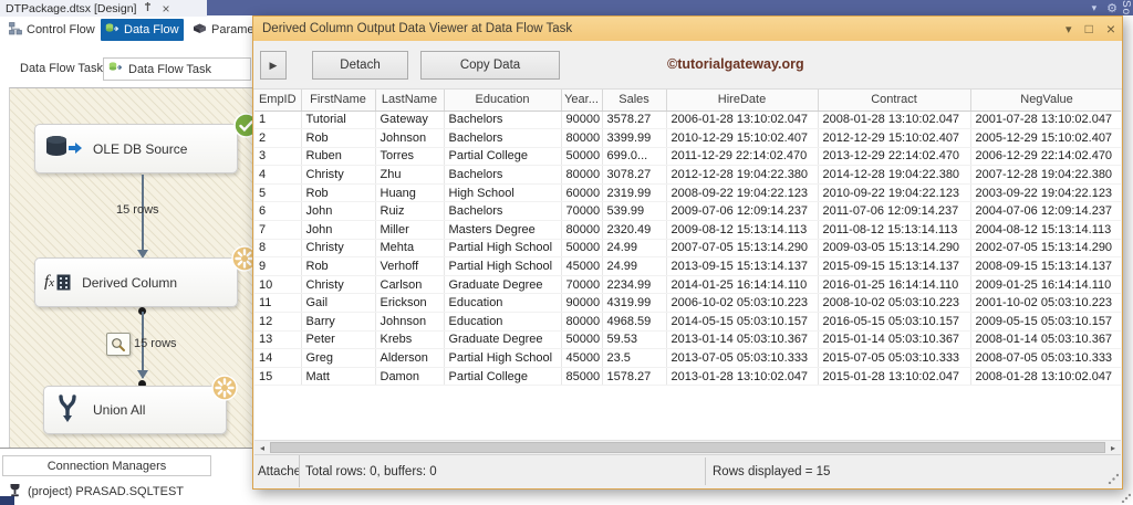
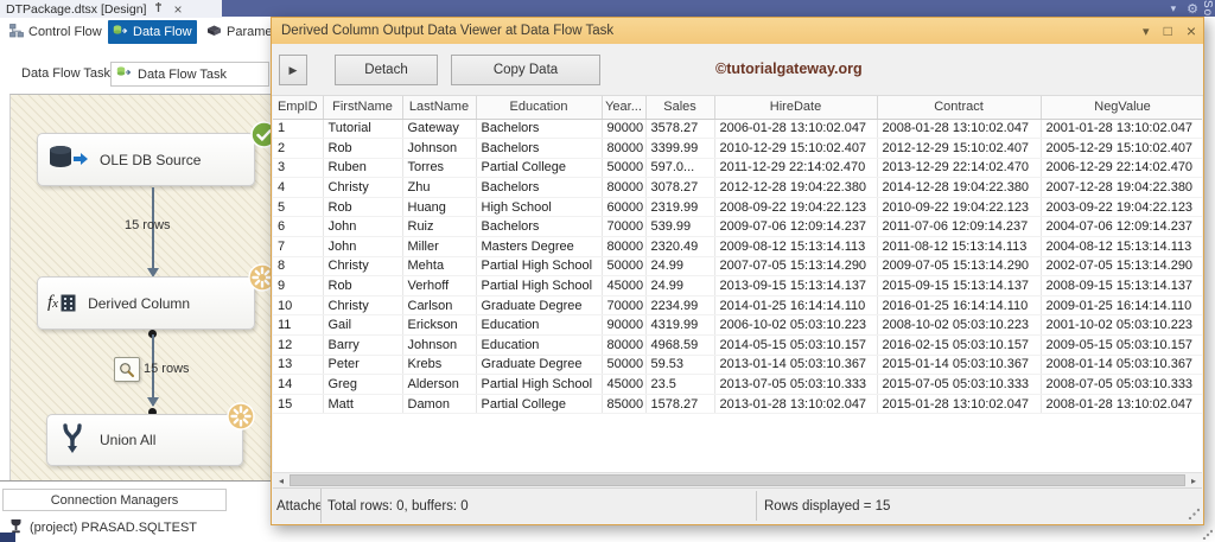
  ▾
  ⚙
  DTPackage.dtsx [Design]
  ×
  Control Flow
  Data Flow
  Parame
  Data Flow Task
  Data Flow Task
  OLE DB Source
  15 rows
  fx
  Derived Column
  15 rows
  Union All
  Connection Managers
  (project) PRASAD.SQLTEST
  Derived Column Output Data Viewer at Data Flow Task
  ▾
  □
  ×
  ▶
  Detach
  Copy Data
  ©tutorialgateway.org
  EmpID	FirstName	LastName	Education	Year...	Sales	HireDate	Contract	NegValue
- 1	Tutorial	Gateway	Bachelors	90000	3578.27	2006-01-28 13:10:02.047	2008-01-28 13:10:02.047	2001-07-28 13:10:02.047
+ 1	Tutorial	Gateway	Bachelors	90000	3578.27	2006-01-28 13:10:02.047	2008-01-28 13:10:02.047	2001-01-28 13:10:02.047
  2	Rob	Johnson	Bachelors	80000	3399.99	2010-12-29 15:10:02.407	2012-12-29 15:10:02.407	2005-12-29 15:10:02.407
- 3	Ruben	Torres	Partial College	50000	699.0...	2011-12-29 22:14:02.470	2013-12-29 22:14:02.470	2006-12-29 22:14:02.470
+ 3	Ruben	Torres	Partial College	50000	597.0...	2011-12-29 22:14:02.470	2013-12-29 22:14:02.470	2006-12-29 22:14:02.470
  4	Christy	Zhu	Bachelors	80000	3078.27	2012-12-28 19:04:22.380	2014-12-28 19:04:22.380	2007-12-28 19:04:22.380
  5	Rob	Huang	High School	60000	2319.99	2008-09-22 19:04:22.123	2010-09-22 19:04:22.123	2003-09-22 19:04:22.123
  6	John	Ruiz	Bachelors	70000	539.99	2009-07-06 12:09:14.237	2011-07-06 12:09:14.237	2004-07-06 12:09:14.237
  7	John	Miller	Masters Degree	80000	2320.49	2009-08-12 15:13:14.113	2011-08-12 15:13:14.113	2004-08-12 15:13:14.113
- 8	Christy	Mehta	Partial High School	50000	24.99	2007-07-05 15:13:14.290	2009-03-05 15:13:14.290	2002-07-05 15:13:14.290
+ 8	Christy	Mehta	Partial High School	50000	24.99	2007-07-05 15:13:14.290	2009-07-05 15:13:14.290	2002-07-05 15:13:14.290
  9	Rob	Verhoff	Partial High School	45000	24.99	2013-09-15 15:13:14.137	2015-09-15 15:13:14.137	2008-09-15 15:13:14.137
  10	Christy	Carlson	Graduate Degree	70000	2234.99	2014-01-25 16:14:14.110	2016-01-25 16:14:14.110	2009-01-25 16:14:14.110
  11	Gail	Erickson	Education	90000	4319.99	2006-10-02 05:03:10.223	2008-10-02 05:03:10.223	2001-10-02 05:03:10.223
- 12	Barry	Johnson	Education	80000	4968.59	2014-05-15 05:03:10.157	2016-05-15 05:03:10.157	2009-05-15 05:03:10.157
+ 12	Barry	Johnson	Education	80000	4968.59	2014-05-15 05:03:10.157	2016-02-15 05:03:10.157	2009-05-15 05:03:10.157
  13	Peter	Krebs	Graduate Degree	50000	59.53	2013-01-14 05:03:10.367	2015-01-14 05:03:10.367	2008-01-14 05:03:10.367
  14	Greg	Alderson	Partial High School	45000	23.5	2013-07-05 05:03:10.333	2015-07-05 05:03:10.333	2008-07-05 05:03:10.333
  15	Matt	Damon	Partial College	85000	1578.27	2013-01-28 13:10:02.047	2015-01-28 13:10:02.047	2008-01-28 13:10:02.047
  ◂
  ▸
  Attache
  Total rows: 0, buffers: 0
  Rows displayed = 15
